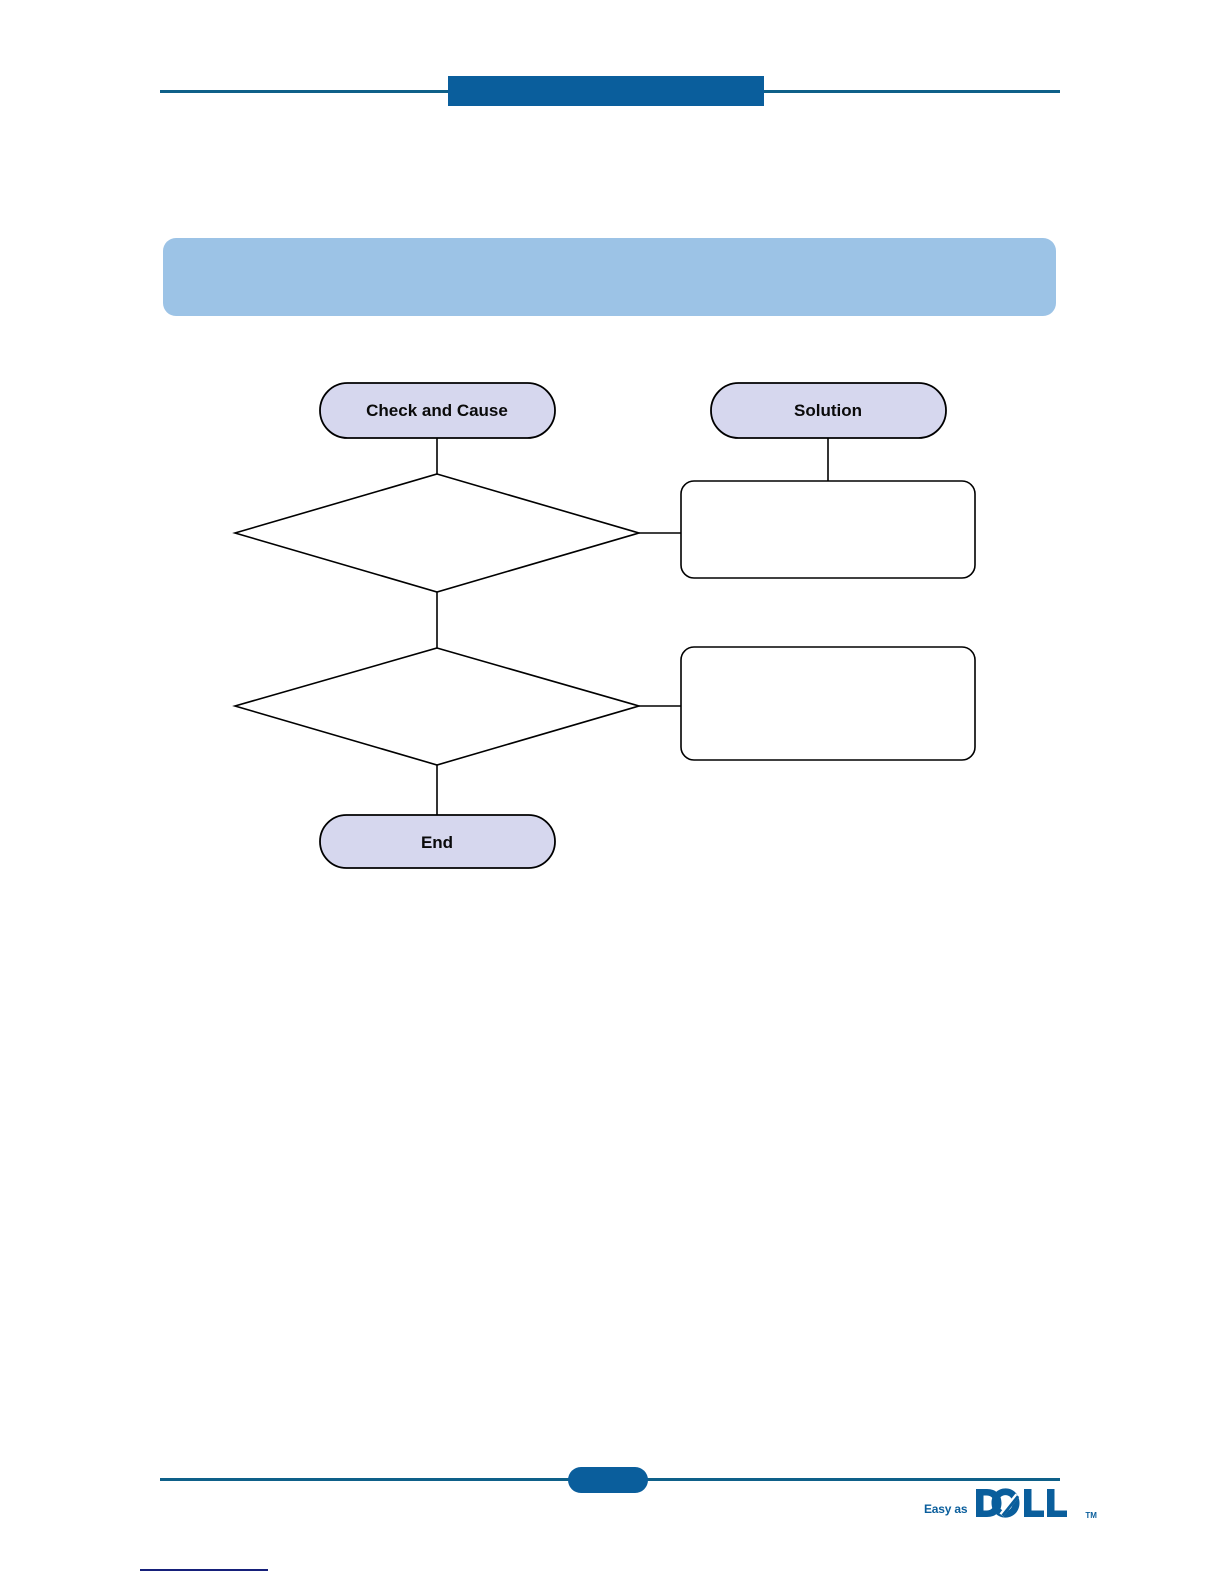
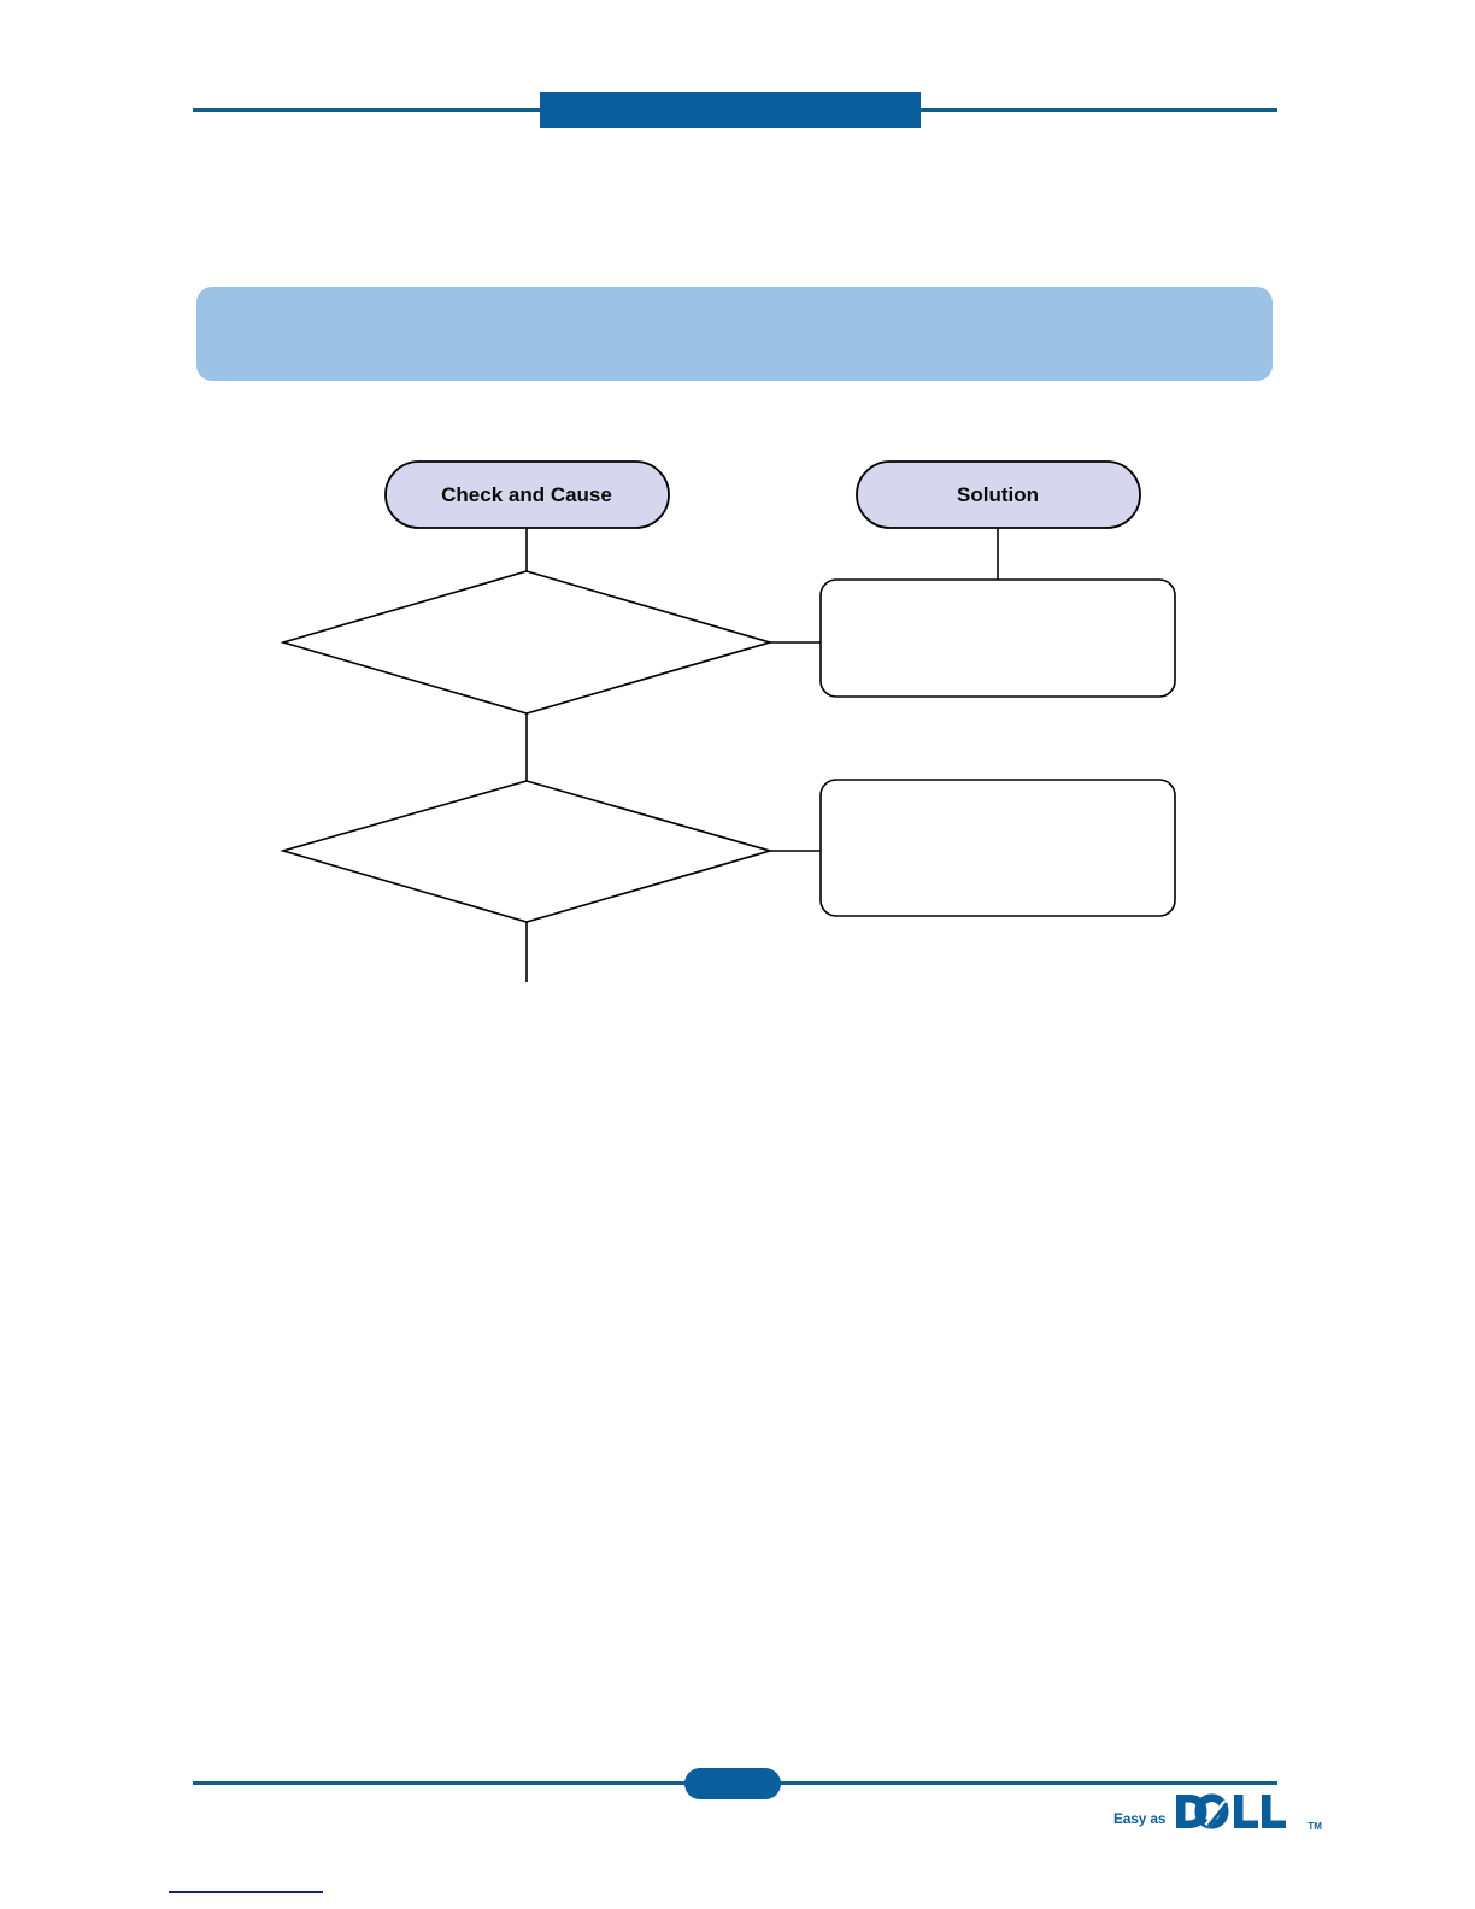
  Check and Cause
  Solution
- End
  Easy as
  TM
